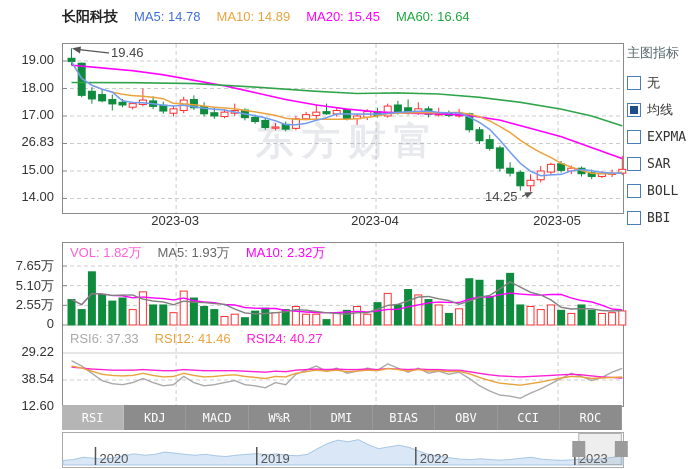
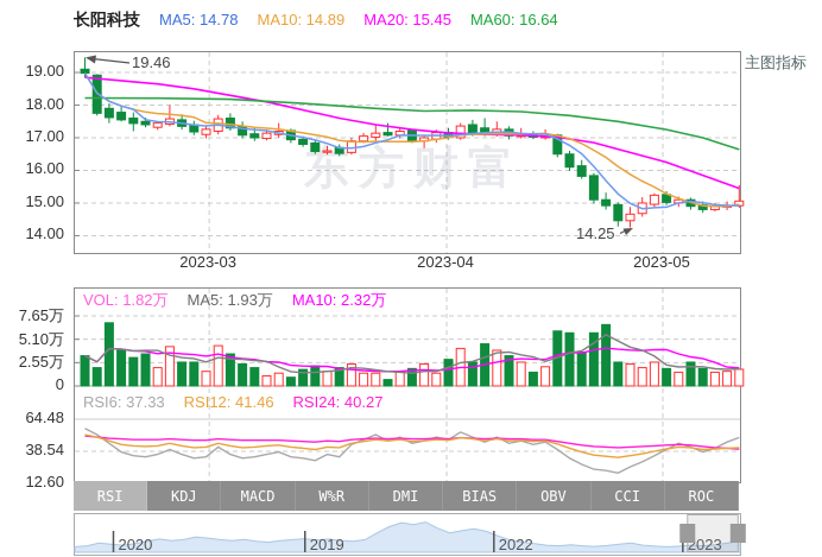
  长阳科技
  MA5: 14.78
  MA10: 14.89
  MA20: 15.45
  MA60: 16.64
  19.00
  18.00
  17.00
- 26.83
+ 16.00
  15.00
  14.00
  7.65万
  5.10万
  2.55万
  0
- 29.22
+ 64.48
  38.54
  12.60
  东方财富
  19.46
  14.25
  2023-03
  2023-04
  2023-05
  主图指标
- 无
- 均线
- EXPMA
- SAR
- BOLL
- BBI
  VOL: 1.82万
  MA5: 1.93万
  MA10: 2.32万
  RSI6: 37.33
  RSI12: 41.46
  RSI24: 40.27
  RSI
  KDJ
  MACD
  W%R
  DMI
  BIAS
  OBV
  CCI
  ROC
  2020
  2019
  2022
  2023
